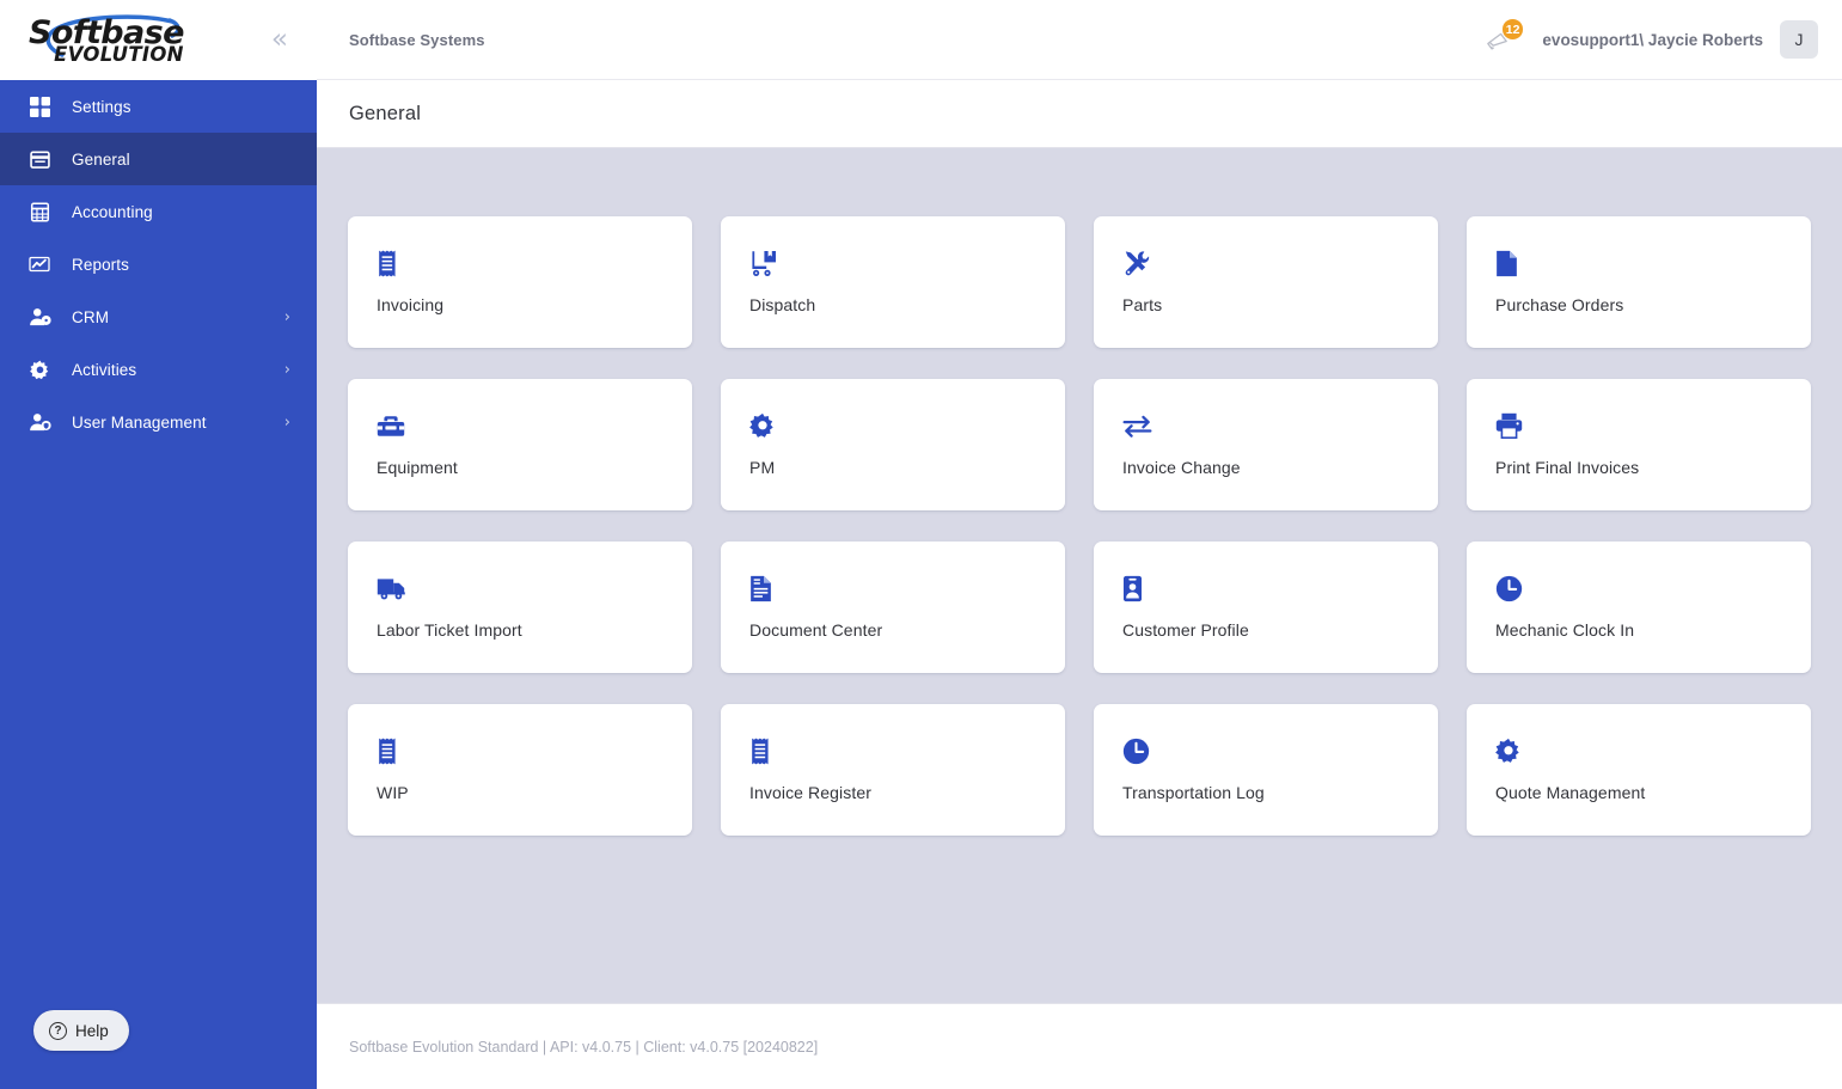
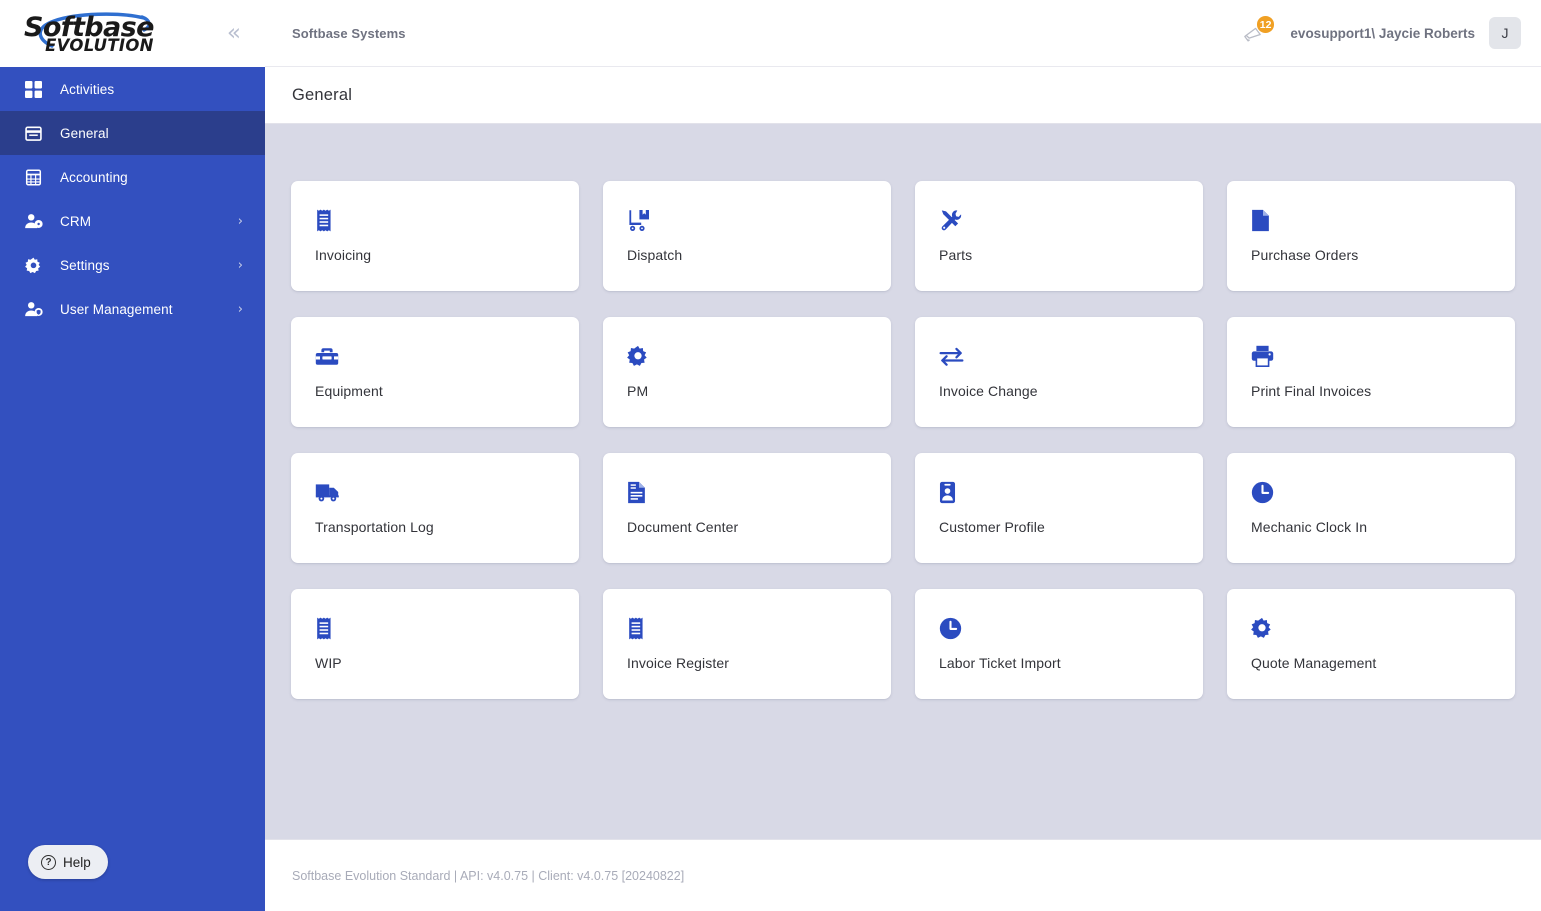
  Softbase
  EVOLUTION
  «
- Settings
+ Activities
  General
  Accounting
- Reports
  CRM
  ›
- Activities
+ Settings
  ›
  User Management
  ›
  ?
  Help
  Softbase Systems
  12
  evosupport1\ Jaycie Roberts
  J
  General
  Invoicing
  Dispatch
  Parts
  Purchase Orders
  Equipment
  PM
  Invoice Change
  Print Final Invoices
- Labor Ticket Import
+ Transportation Log
  Document Center
  Customer Profile
  Mechanic Clock In
  WIP
  Invoice Register
- Transportation Log
+ Labor Ticket Import
  Quote Management
  Softbase Evolution Standard | API: v4.0.75 | Client: v4.0.75 [20240822]
